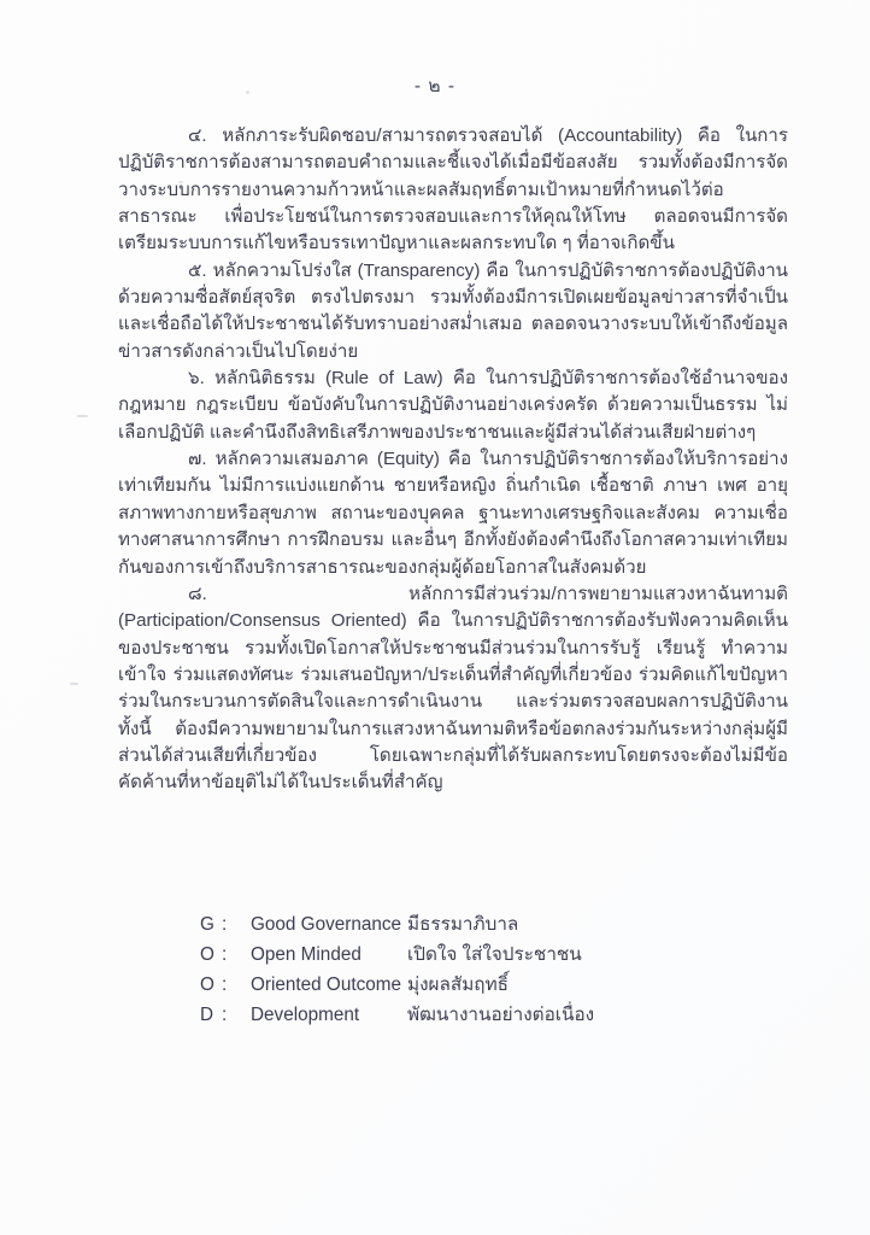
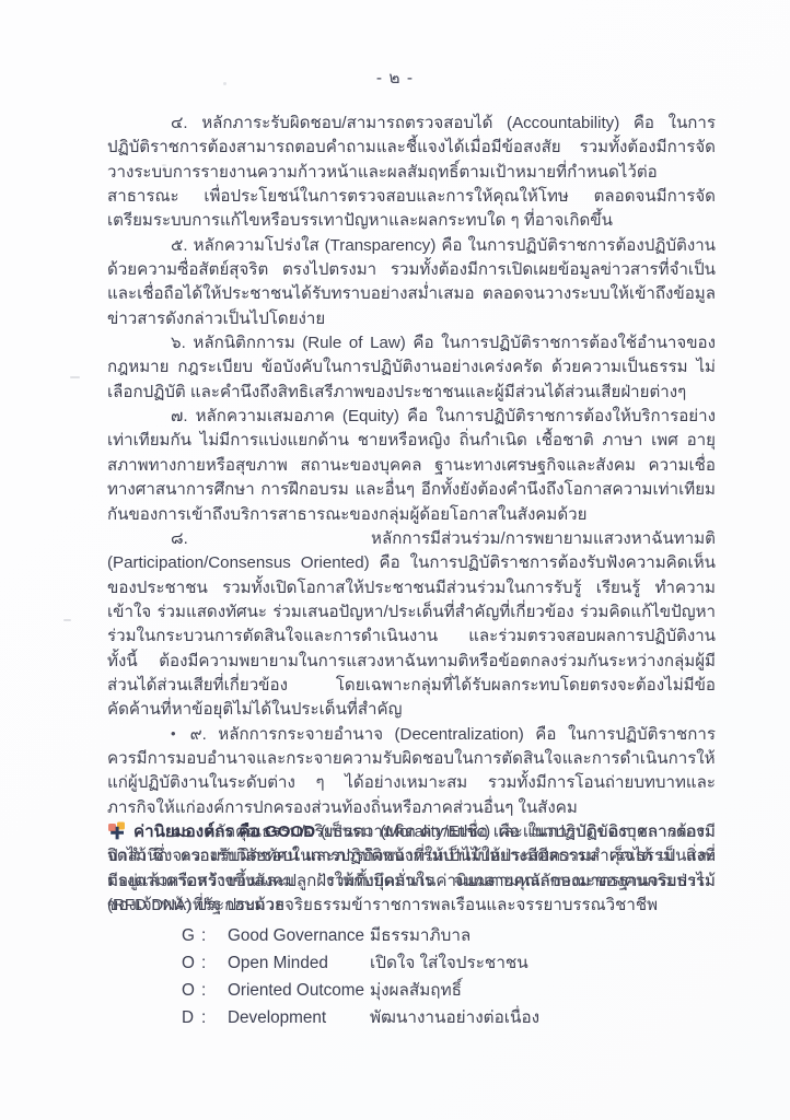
  - ๒ -
  ๔. หลักภาระรับผิดชอบ/สามารถตรวจสอบได้ (Accountability) คือ ในการปฏิบัติราชการต้องสามารถตอบคำถามและชี้แจงได้เมื่อมีข้อสงสัย รวมทั้งต้องมีการจัดวางระบบการรายงานความก้าวหน้าและผลสัมฤทธิ์ตามเป้าหมายที่กำหนดไว้ต่อสาธารณะ เพื่อประโยชน์ในการตรวจสอบและการให้คุณให้โทษ ตลอดจนมีการจัดเตรียมระบบการแก้ไขหรือบรรเทาปัญหาและผลกระทบใด ๆ ที่อาจเกิดขึ้น
  ๕. หลักความโปร่งใส (Transparency) คือ ในการปฏิบัติราชการต้องปฏิบัติงานด้วยความซื่อสัตย์สุจริต ตรงไปตรงมา รวมทั้งต้องมีการเปิดเผยข้อมูลข่าวสารที่จำเป็นและเชื่อถือได้ให้ประชาชนได้รับทราบอย่างสม่ำเสมอ ตลอดจนวางระบบให้เข้าถึงข้อมูลข่าวสารดังกล่าวเป็นไปโดยง่าย
- ๖. หลักนิติธรรม (Rule of Law) คือ ในการปฏิบัติราชการต้องใช้อำนาจของกฎหมาย กฎระเบียบ ข้อบังคับในการปฏิบัติงานอย่างเคร่งครัด ด้วยความเป็นธรรม ไม่เลือกปฏิบัติ และคำนึงถึงสิทธิเสรีภาพของประชาชนและผู้มีส่วนได้ส่วนเสียฝ่ายต่างๆ
+ ๖. หลักนิติกการม (Rule of Law) คือ ในการปฏิบัติราชการต้องใช้อำนาจของกฎหมาย กฎระเบียบ ข้อบังคับในการปฏิบัติงานอย่างเคร่งครัด ด้วยความเป็นธรรม ไม่เลือกปฏิบัติ และคำนึงถึงสิทธิเสรีภาพของประชาชนและผู้มีส่วนได้ส่วนเสียฝ่ายต่างๆ
  ๗. หลักความเสมอภาค (Equity) คือ ในการปฏิบัติราชการต้องให้บริการอย่างเท่าเทียมกัน ไม่มีการแบ่งแยกด้าน ชายหรือหญิง ถิ่นกำเนิด เชื้อชาติ ภาษา เพศ อายุ สภาพทางกายหรือสุขภาพ สถานะของบุคคล ฐานะทางเศรษฐกิจและสังคม ความเชื่อทางศาสนาการศึกษา การฝึกอบรม และอื่นๆ อีกทั้งยังต้องคำนึงถึงโอกาสความเท่าเทียมกันของการเข้าถึงบริการสาธารณะของกลุ่มผู้ด้อยโอกาสในสังคมด้วย
  ๘. หลักการมีส่วนร่วม/การพยายามแสวงหาฉันทามติ (Participation/Consensus Oriented) คือ ในการปฏิบัติราชการต้องรับฟังความคิดเห็นของประชาชน รวมทั้งเปิดโอกาสให้ประชาชนมีส่วนร่วมในการรับรู้ เรียนรู้ ทำความเข้าใจ ร่วมแสดงทัศนะ ร่วมเสนอปัญหา/ประเด็นที่สำคัญที่เกี่ยวข้อง ร่วมคิดแก้ไขปัญหา ร่วมในกระบวนการตัดสินใจและการดำเนินงาน และร่วมตรวจสอบผลการปฏิบัติงาน ทั้งนี้ ต้องมีความพยายามในการแสวงหาฉันทามติหรือข้อตกลงร่วมกันระหว่างกลุ่มผู้มีส่วนได้ส่วนเสียที่เกี่ยวข้อง โดยเฉพาะกลุ่มที่ได้รับผลกระทบโดยตรงจะต้องไม่มีข้อคัดค้านที่หาข้อยุติไม่ได้ในประเด็นที่สำคัญ
+ • ๙. หลักการกระจายอำนาจ (Decentralization) คือ ในการปฏิบัติราชการควรมีการมอบอำนาจและกระจายความรับผิดชอบในการตัดสินใจและการดำเนินการให้แก่ผู้ปฏิบัติงานในระดับต่าง ๆ ได้อย่างเหมาะสม รวมทั้งมีการโอนถ่ายบทบาทและภารกิจให้แก่องค์การปกครองส่วนท้องถิ่นหรือภาคส่วนอื่นๆ ในสังคม
+ ๑๐. หลักคุณธรรม/จริยธรรม (Morality/Ethic) คือ ในการปฏิบัติราชการต้องมีจิตสำนึก ความรับผิดชอบในการปฏิบัติหน้าที่ให้เป็นไปอย่างมีศีลธรรม คุณธรรม และตรงตามคาดหวังของสังคม รวมทั้งยึดมั่นในค่านิยมตามหลักของมาตรฐานจริยธรรมของเจ้าหน้าที่รัฐ ประมวลจริยธรรมข้าราชการพลเรือนและจรรยาบรรณวิชาชีพ
+ ค่านิยมองค์กร คือ GOOD (เป็นความคิด ความเชื่อ และแนวปฏิบัติของบุคลากรกรมป่าไม้ ซึ่งจะรองรับวิสัยทัศน์ และภารกิจของกรมป่าไม้ให้ประสบความสำเร็จได้ เป็นสิ่งที่มีอยู่แล้วหรือสร้างขึ้นและปลูกฝังให้กับบุคลากร จนกลายคุณลักษณะของคนกรมป่าไม้ (RFD DNA) ประกอบด้วย
  G
  :
  Good Governance
  มีธรรมาภิบาล
  O
  :
  Open Minded
  เปิดใจ ใส่ใจประชาชน
  O
  :
  Oriented Outcome
  มุ่งผลสัมฤทธิ์
  D
  :
  Development
  พัฒนางานอย่างต่อเนื่อง
